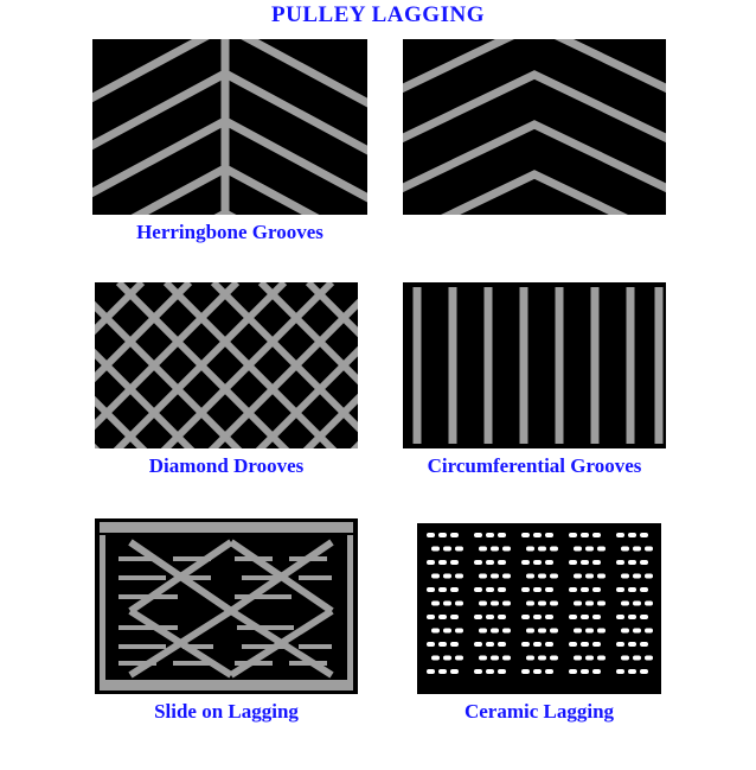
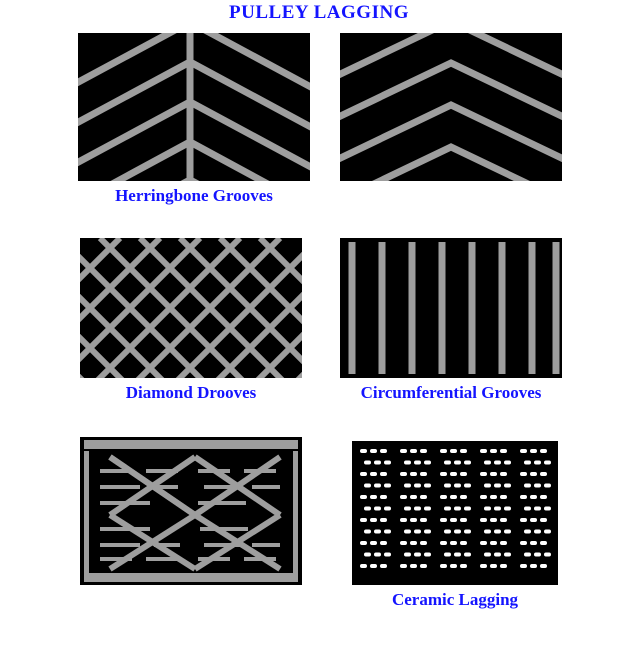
  PULLEY LAGGING
  Herringbone Grooves
  Diamond Drooves
  Circumferential Grooves
- Slide on Lagging
  Ceramic Lagging
